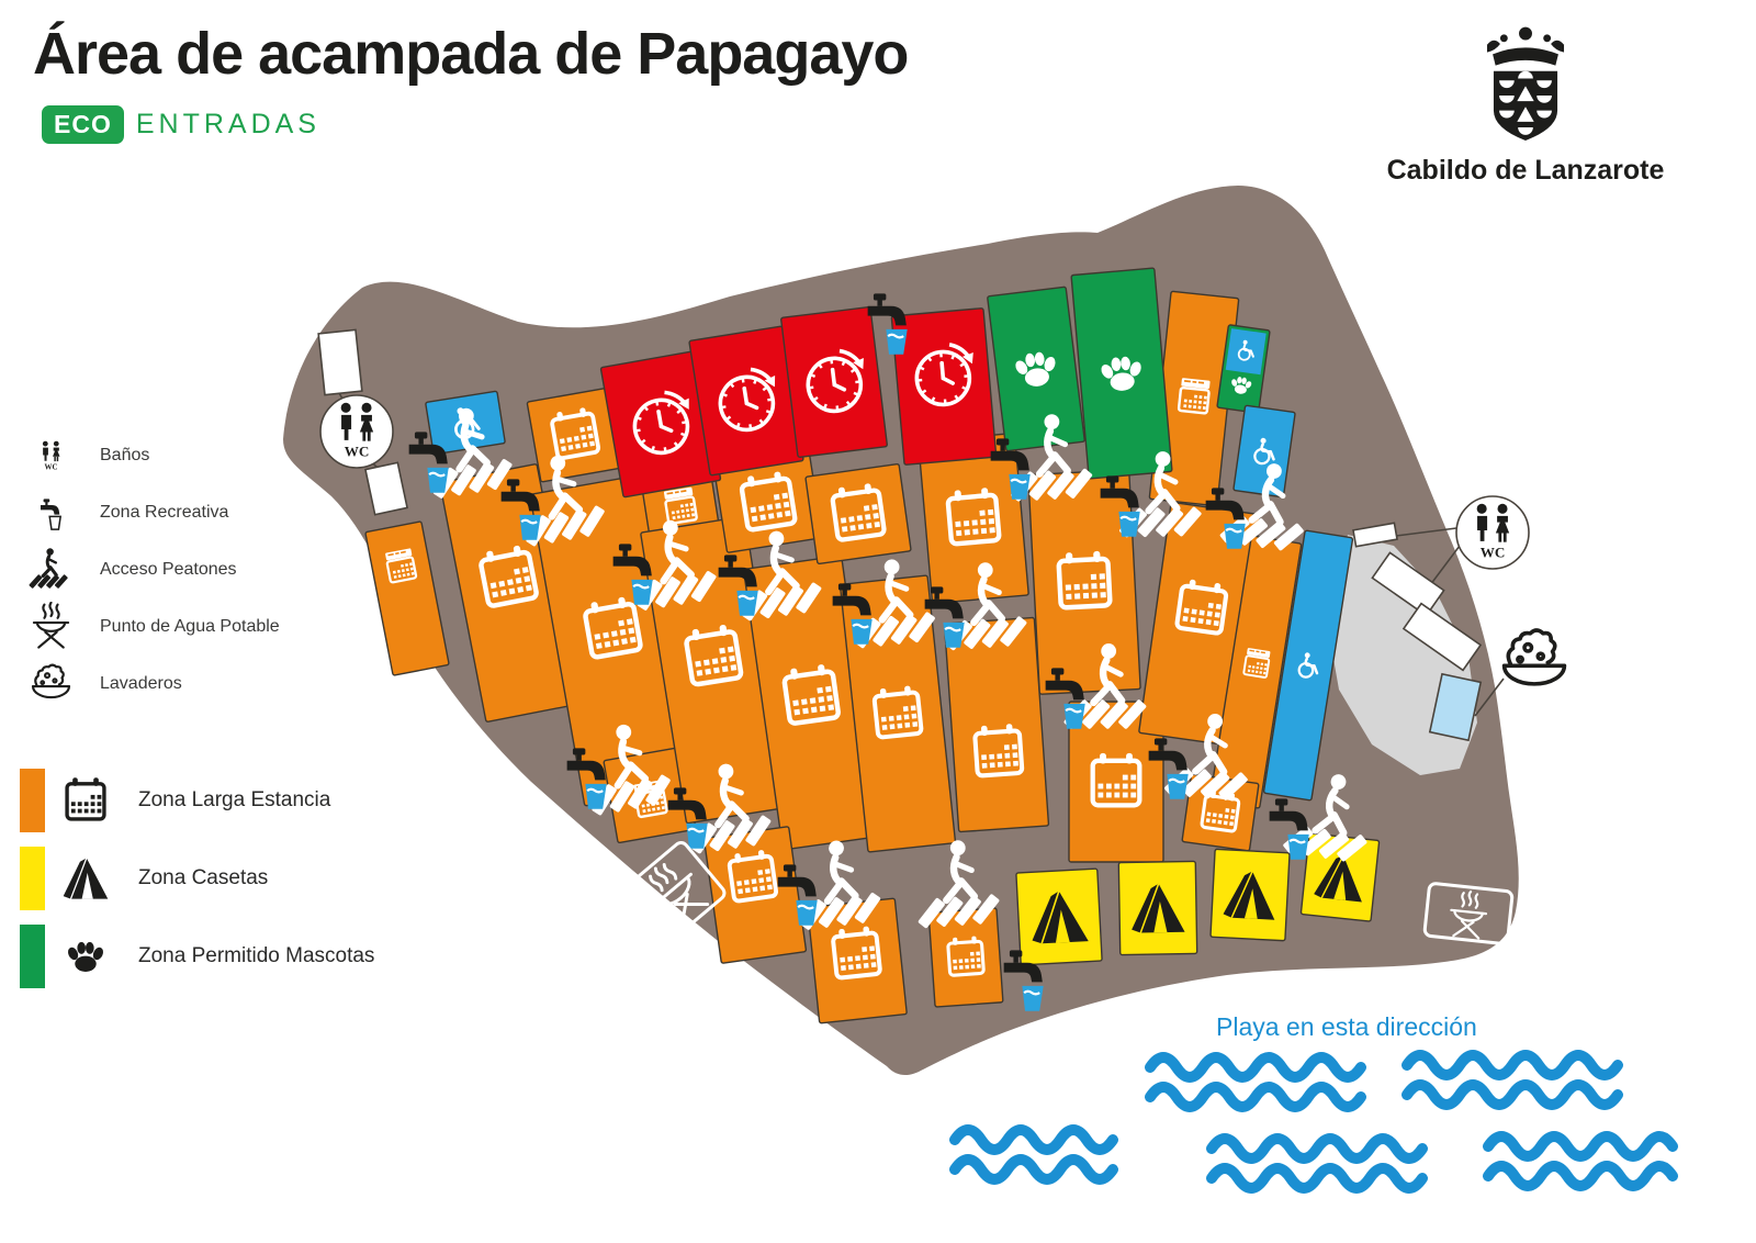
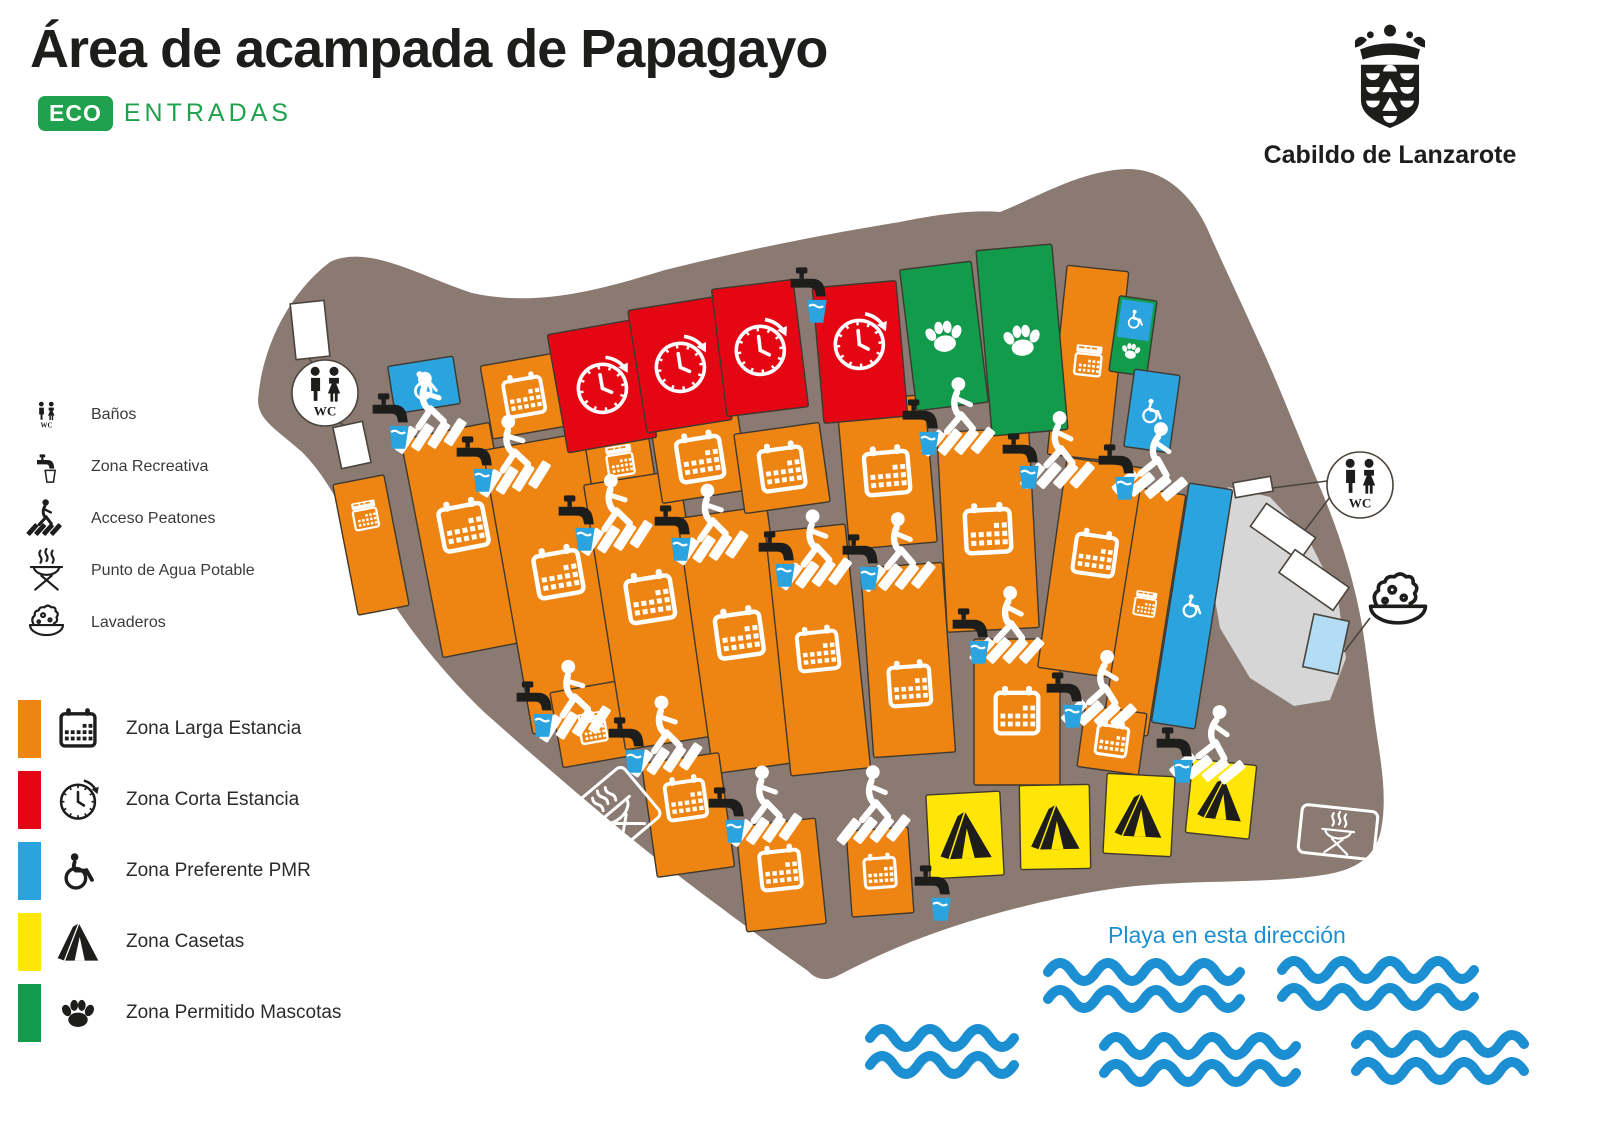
  WC
  WC
  Área de acampada de Papagayo
  ECO
  ENTRADAS
  Cabildo de Lanzarote
  Baños
  Zona Recreativa
  Acceso Peatones
  Punto de Agua Potable
  Lavaderos
  Zona Larga Estancia
+ Zona Corta Estancia
+ Zona Preferente PMR
  Zona Casetas
  Zona Permitido Mascotas
  Playa en esta dirección
